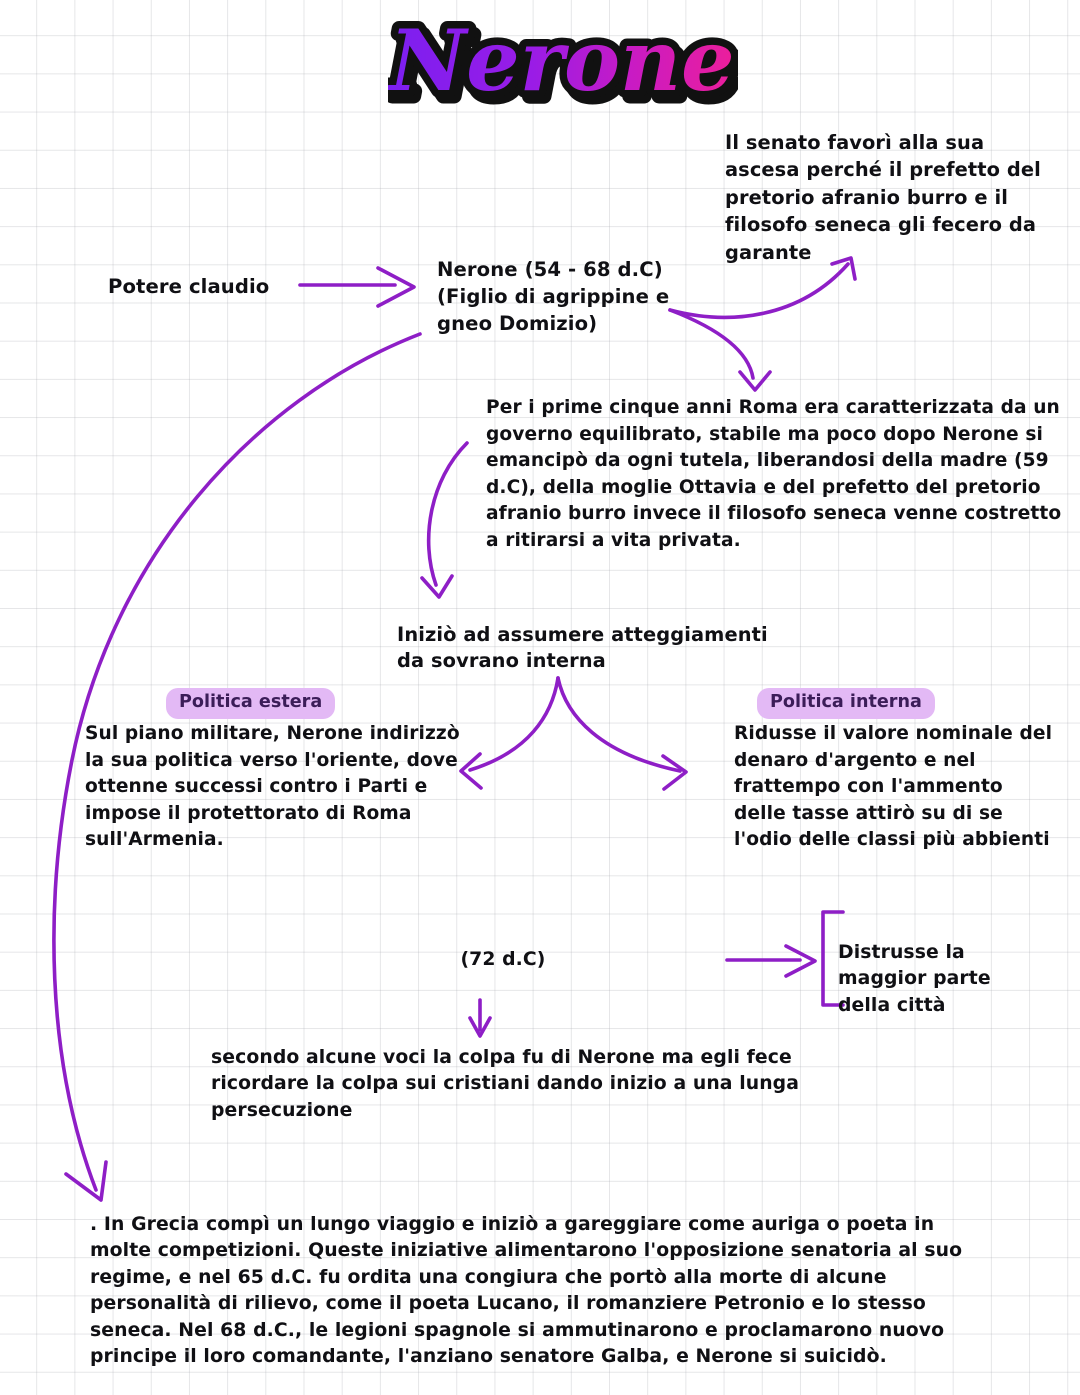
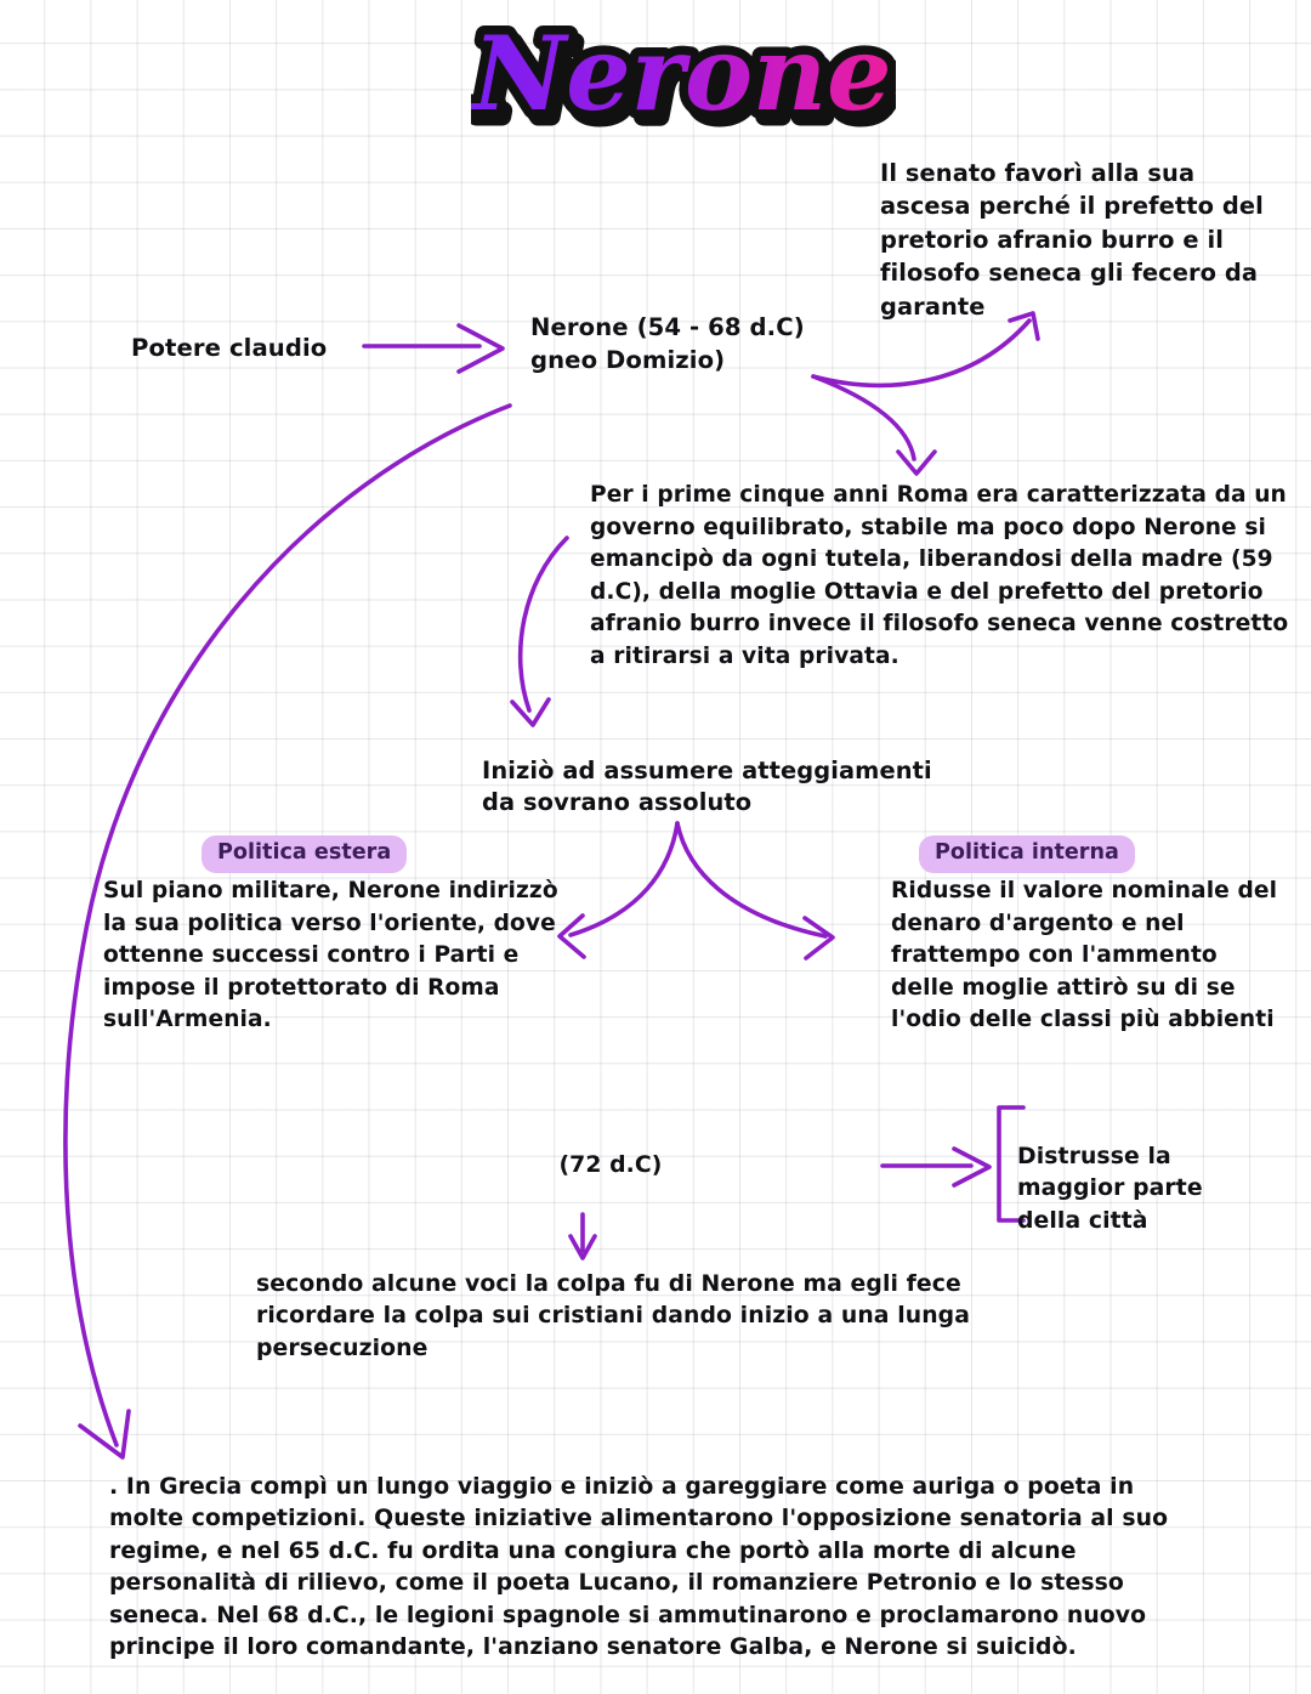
  Nerone
  Il senato favorì alla sua ascesa perché il prefetto del pretorio afranio burro e il filosofo seneca gli fecero da garante
  Potere claudio
  Nerone (54 - 68 d.C)
- (Figlio di agrippine e
  gneo Domizio)
  Per i prime cinque anni Roma era caratterizzata da un governo equilibrato, stabile ma poco dopo Nerone si emancipò da ogni tutela, liberandosi della madre (59 d.C), della moglie Ottavia e del prefetto del pretorio afranio burro invece il filosofo seneca venne costretto a ritirarsi a vita privata.
- Iniziò ad assumere atteggiamenti da sovrano interna
+ Iniziò ad assumere atteggiamenti da sovrano assoluto
  Politica estera
  Sul piano militare, Nerone indirizzò la sua politica verso l'oriente, dove ottenne successi contro i Parti e impose il protettorato di Roma sull'Armenia.
  Politica interna
- Ridusse il valore nominale del denaro d'argento e nel frattempo con l'ammento delle tasse attirò su di se l'odio delle classi più abbienti
+ Ridusse il valore nominale del denaro d'argento e nel frattempo con l'ammento delle moglie attirò su di se l'odio delle classi più abbienti
  (72 d.C)
  Distrusse la maggior parte della città
  secondo alcune voci la colpa fu di Nerone ma egli fece ricordare la colpa sui cristiani dando inizio a una lunga persecuzione
  . In Grecia compì un lungo viaggio e iniziò a gareggiare come auriga o poeta in molte competizioni. Queste iniziative alimentarono l'opposizione senatoria al suo regime, e nel 65 d.C. fu ordita una congiura che portò alla morte di alcune personalità di rilievo, come il poeta Lucano, il romanziere Petronio e lo stesso seneca. Nel 68 d.C., le legioni spagnole si ammutinarono e proclamarono nuovo principe il loro comandante, l'anziano senatore Galba, e Nerone si suicidò.
